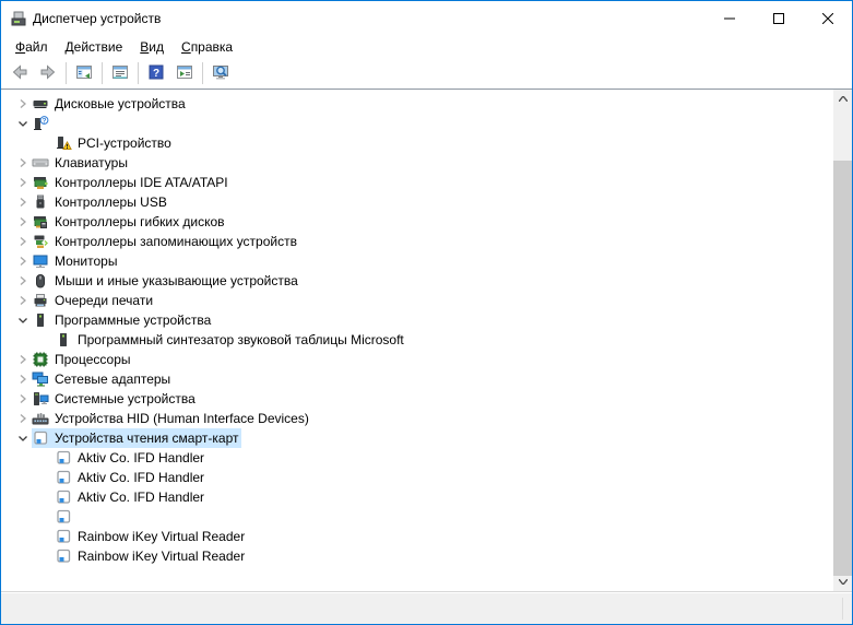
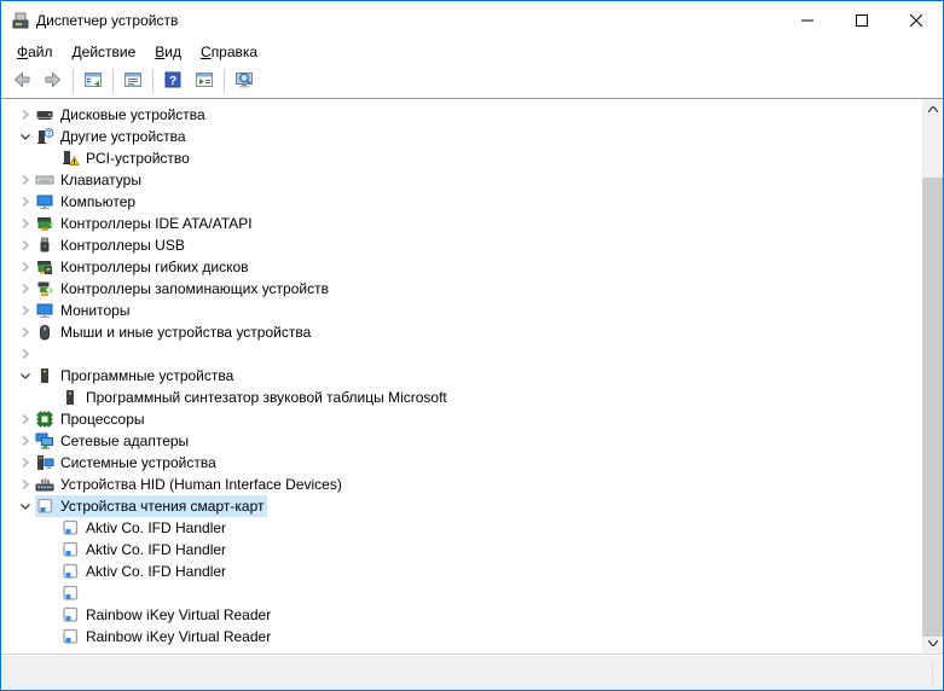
  Диспетчер устройств
  Файл
  Действие
  Вид
  Справка
  ?
  Дисковые устройства
+ Другие устройства
  PCI-устройство
  Клавиатуры
+ Компьютер
  Контроллеры IDE ATA/ATAPI
  Контроллеры USB
  Контроллеры гибких дисков
  Контроллеры запоминающих устройств
  Мониторы
- Мыши и иные указывающие устройства
+ Мыши и иные устройства устройства
- Очереди печати
  Программные устройства
  Программный синтезатор звуковой таблицы Microsoft
  Процессоры
  Сетевые адаптеры
  Системные устройства
  Устройства HID (Human Interface Devices)
  Устройства чтения смарт-карт
  Aktiv Co. IFD Handler
  Aktiv Co. IFD Handler
  Aktiv Co. IFD Handler
  Rainbow iKey Virtual Reader
  Rainbow iKey Virtual Reader
